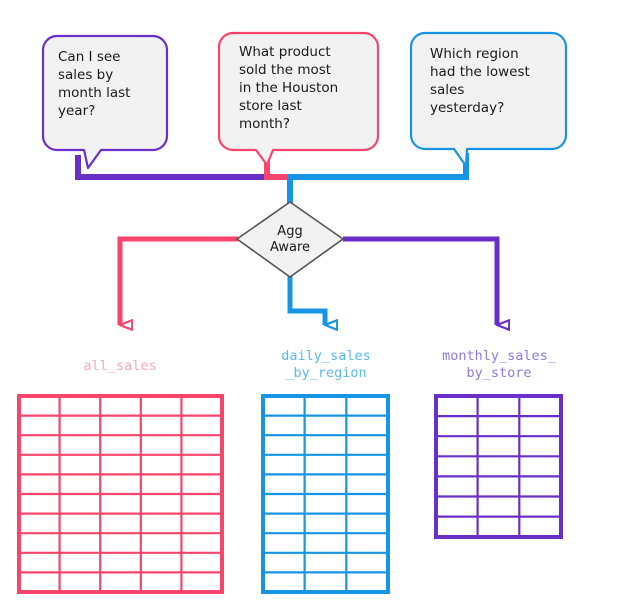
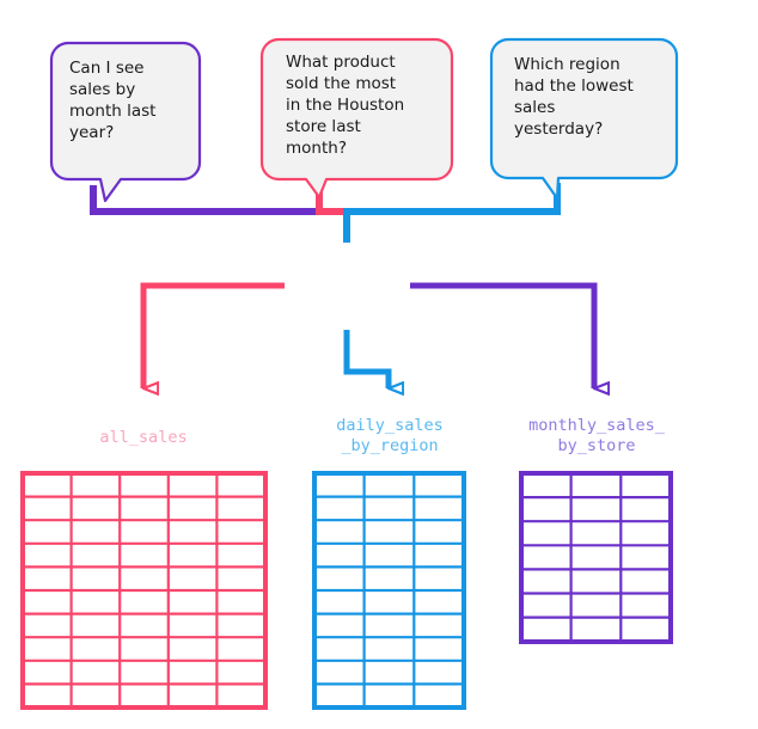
  Can I see
  sales by
  month last
  year?
  What product
  sold the most
  in the Houston
  store last
  month?
  Which region
  had the lowest
  sales
  yesterday?
- Agg
- Aware
  all_sales
  daily_sales
  _by_region
  monthly_sales_
  by_store
